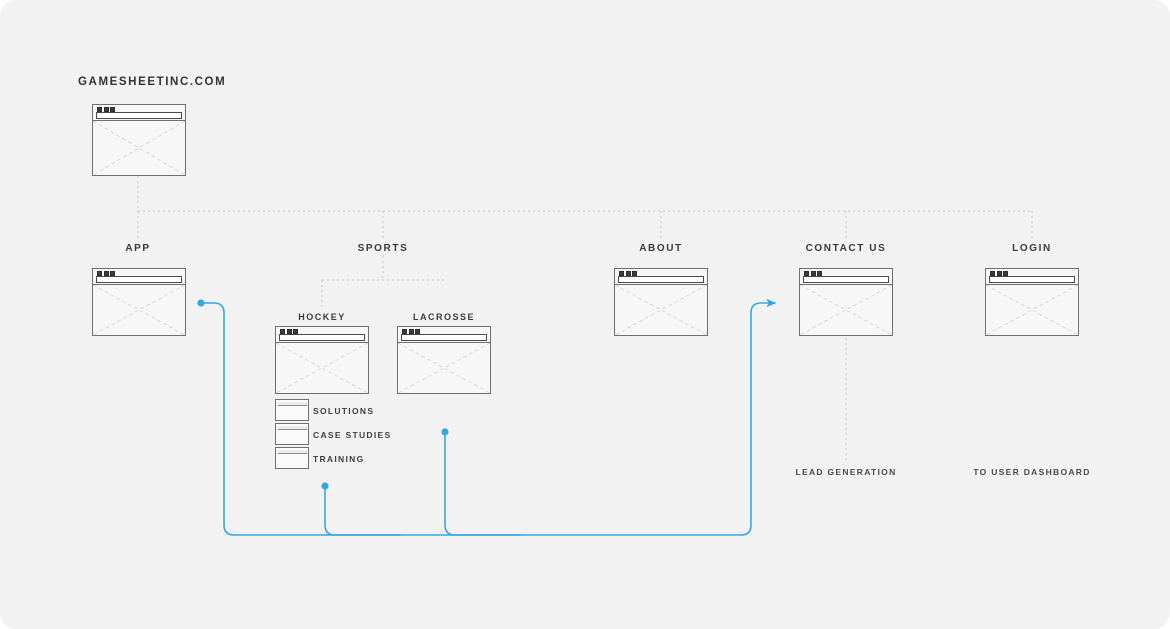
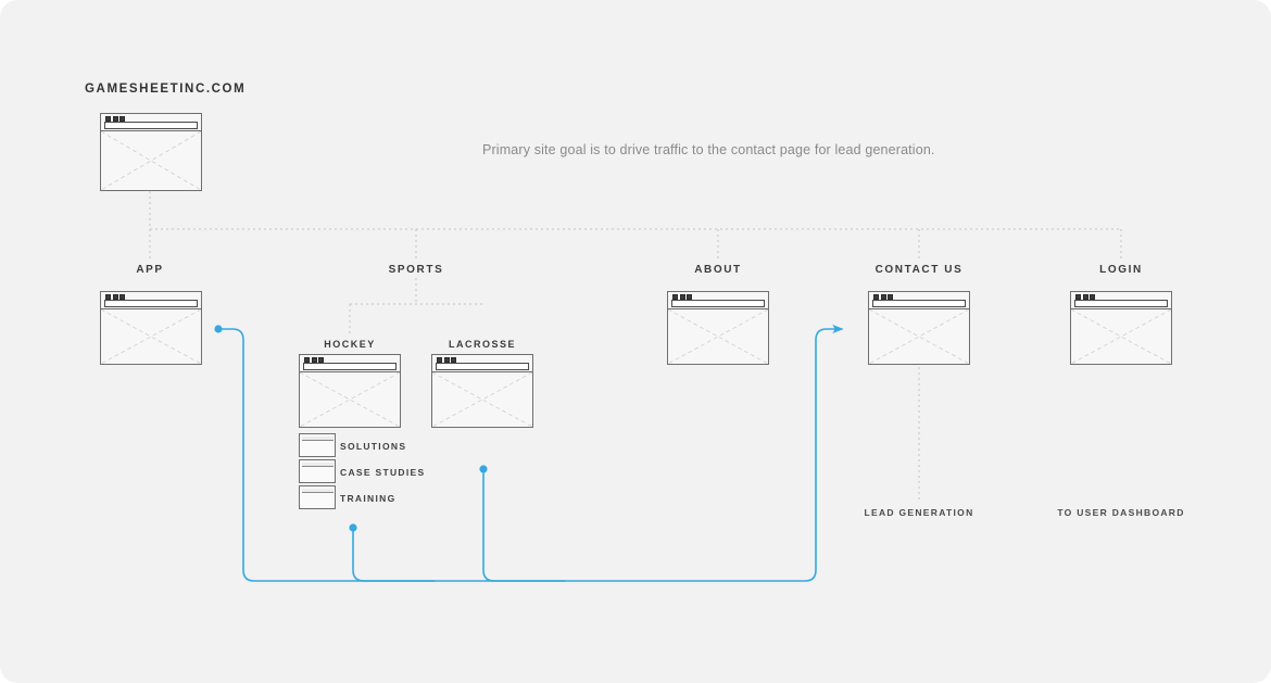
  GAMESHEETINC.COM
+ Primary site goal is to drive traffic to the contact page for lead generation.
  APP
  SPORTS
  ABOUT
  CONTACT US
  LOGIN
  HOCKEY
  LACROSSE
  SOLUTIONS
  CASE STUDIES
  TRAINING
  LEAD GENERATION
  TO USER DASHBOARD
